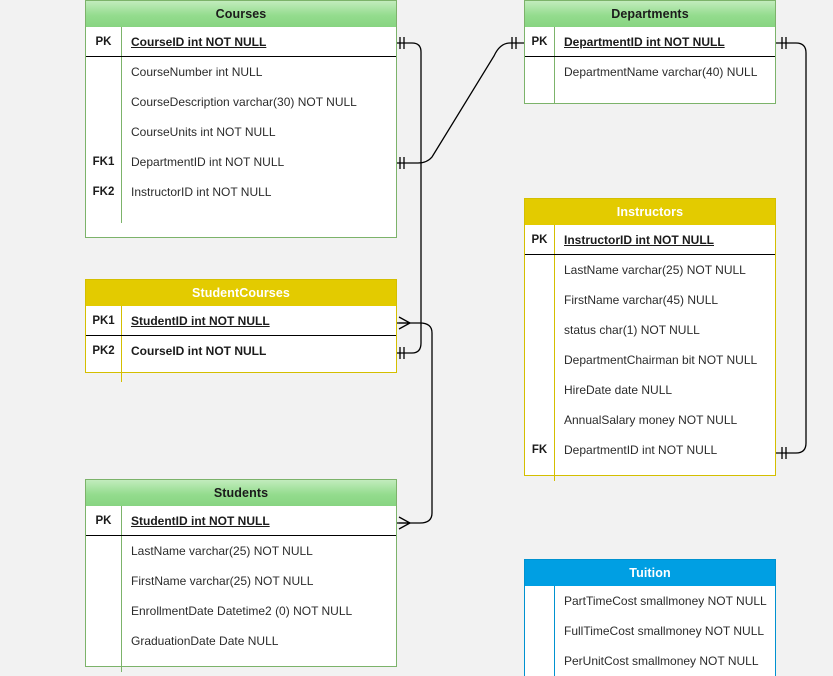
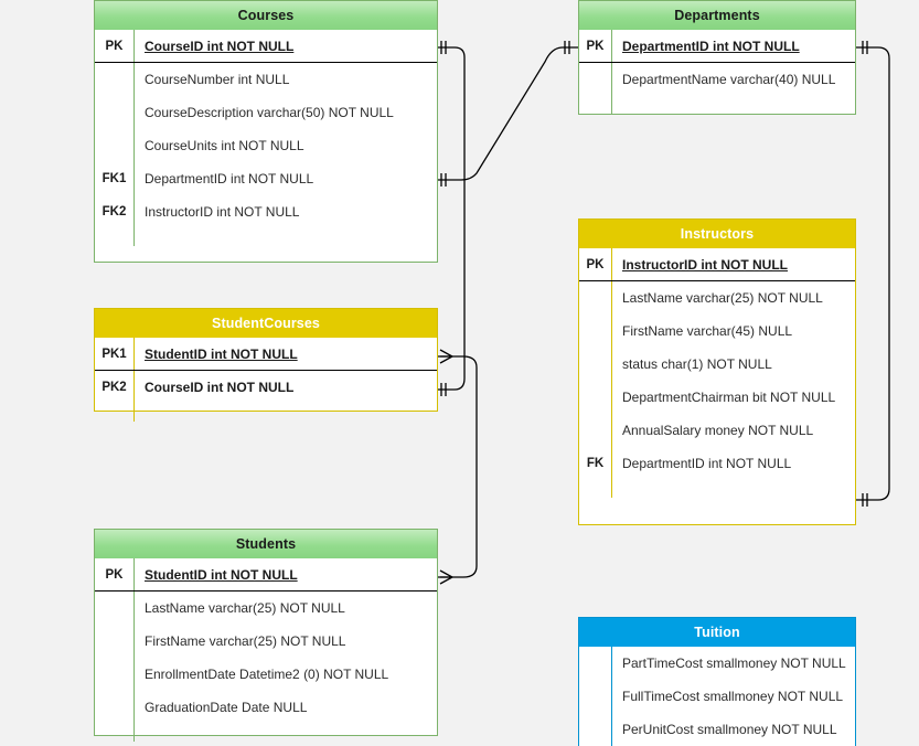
  Courses
  PK
  CourseID int NOT NULL
  CourseNumber int NULL
- CourseDescription varchar(30) NOT NULL
+ CourseDescription varchar(50) NOT NULL
  CourseUnits int NOT NULL
  FK1
  DepartmentID int NOT NULL
  FK2
  InstructorID int NOT NULL
  Departments
  PK
  DepartmentID int NOT NULL
  DepartmentName varchar(40) NULL
  StudentCourses
  PK1
  StudentID int NOT NULL
  PK2
  CourseID int NOT NULL
  Instructors
  PK
  InstructorID int NOT NULL
  LastName varchar(25) NOT NULL
  FirstName varchar(45) NULL
  status char(1) NOT NULL
  DepartmentChairman bit NOT NULL
- HireDate date NULL
  AnnualSalary money NOT NULL
  FK
  DepartmentID int NOT NULL
  Students
  PK
  StudentID int NOT NULL
  LastName varchar(25) NOT NULL
  FirstName varchar(25) NOT NULL
  EnrollmentDate Datetime2 (0) NOT NULL
  GraduationDate Date NULL
  Tuition
  PartTimeCost smallmoney NOT NULL
  FullTimeCost smallmoney NOT NULL
  PerUnitCost smallmoney NOT NULL
